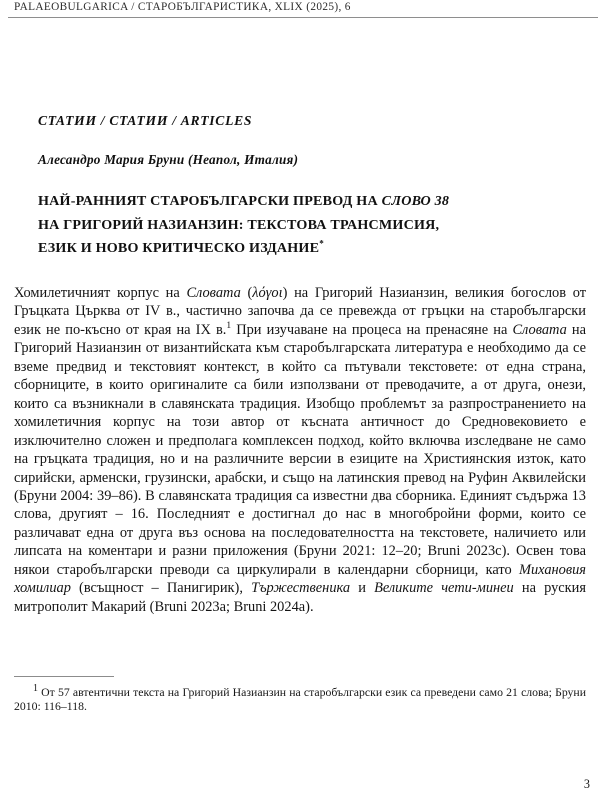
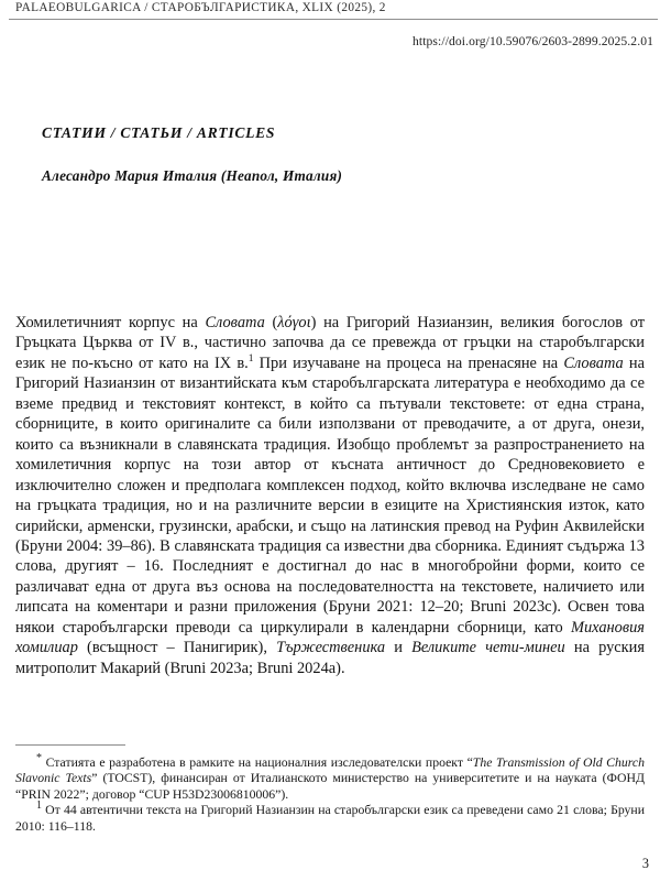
- PALAEOBULGARICA / СТАРОБЪЛГАРИСТИКА, XLIX (2025), 6
+ PALAEOBULGARICA / СТАРОБЪЛГАРИСТИКА, XLIX (2025), 2
+ https://doi.org/10.59076/2603-2899.2025.2.01
- СТАТИИ / СТАТИИ / ARTICLES
+ СТАТИИ / СТАТЬИ / ARTICLES
- Алесандро Мария Бруни (Неапол, Италия)
+ Алесандро Мария Италия (Неапол, Италия)
- НАЙ-РАННИЯТ СТАРОБЪЛГАРСКИ ПРЕВОД НА СЛОВО 38
- НА ГРИГОРИЙ НАЗИАНЗИН: ТЕКСТОВА ТРАНСМИСИЯ,
- ЕЗИК И НОВО КРИТИЧЕСКО ИЗДАНИЕ*
- Хомилетичният корпус на Словата (λόγοι) на Григорий Назианзин, великия богослов от Гръцката Църква от IV в., частично започва да се превежда от гръцки на старобългарски език не по-късно от края на IX в.1 При изучаване на процеса на пренасяне на Словата на Григорий Назианзин от византийската към старобългарската литература е необходимо да се вземе предвид и текстовият контекст, в който са пътували текстовете: от една страна, сборниците, в които оригиналите са били използвани от преводачите, а от друга, онези, които са възникнали в славянската традиция. Изобщо проблемът за разпространението на хомилетичния корпус на този автор от късната античност до Средновековието е изключително сложен и предполага комплексен подход, който включва изследване не само на гръцката традиция, но и на различните версии в езиците на Християнския изток, като сирийски, арменски, грузински, арабски, и също на латинския превод на Руфин Аквилейски (Бруни 2004: 39–86). В славянската традиция са известни два сборника. Единият съдържа 13 слова, другият – 16. Последният е достигнал до нас в многобройни форми, които се различават една от друга въз основа на последователността на текстовете, наличието или липсата на коментари и разни приложения (Бруни 2021: 12–20; Bruni 2023c). Освен това някои старобългарски преводи са циркулирали в календарни сборници, като Михановия хомилиар (всъщност – Панигирик), Тържественика и Великите чети-минеи на руския митрополит Макарий (Bruni 2023a; Bruni 2024a).
+ Хомилетичният корпус на Словата (λόγοι) на Григорий Назианзин, великия богослов от Гръцката Църква от IV в., частично започва да се превежда от гръцки на старобългарски език не по-късно от като на IX в.1 При изучаване на процеса на пренасяне на Словата на Григорий Назианзин от византийската към старобългарската литература е необходимо да се вземе предвид и текстовият контекст, в който са пътували текстовете: от една страна, сборниците, в които оригиналите са били използвани от преводачите, а от друга, онези, които са възникнали в славянската традиция. Изобщо проблемът за разпространението на хомилетичния корпус на този автор от късната античност до Средновековието е изключително сложен и предполага комплексен подход, който включва изследване не само на гръцката традиция, но и на различните версии в езиците на Християнския изток, като сирийски, арменски, грузински, арабски, и също на латинския превод на Руфин Аквилейски (Бруни 2004: 39–86). В славянската традиция са известни два сборника. Единият съдържа 13 слова, другият – 16. Последният е достигнал до нас в многобройни форми, които се различават една от друга въз основа на последователността на текстовете, наличието или липсата на коментари и разни приложения (Бруни 2021: 12–20; Bruni 2023c). Освен това някои старобългарски преводи са циркулирали в календарни сборници, като Михановия хомилиар (всъщност – Панигирик), Тържественика и Великите чети-минеи на руския митрополит Макарий (Bruni 2023a; Bruni 2024a).
+ * Статията е разработена в рамките на националния изследователски проект “The Transmission of Old Church Slavonic Texts” (TOCST), финансиран от Италианското министерство на университетите и на науката (ФОНД “PRIN 2022”; договор “CUP H53D23006810006”).
- 1 От 57 автентични текста на Григорий Назианзин на старобългарски език са преведени само 21 слова; Бруни 2010: 116–118.
+ 1 От 44 автентични текста на Григорий Назианзин на старобългарски език са преведени само 21 слова; Бруни 2010: 116–118.
  3
